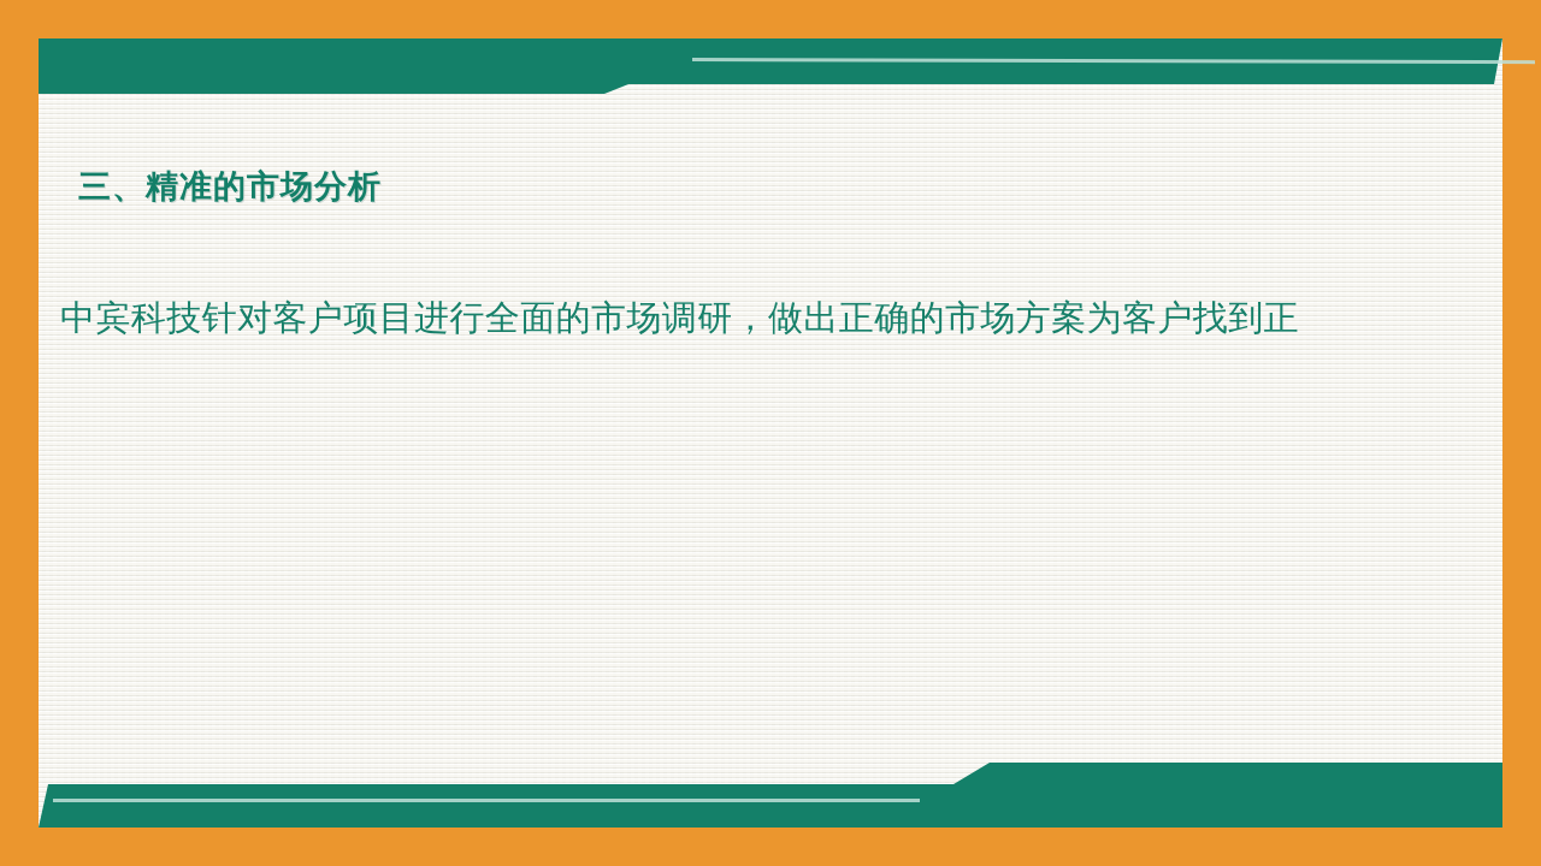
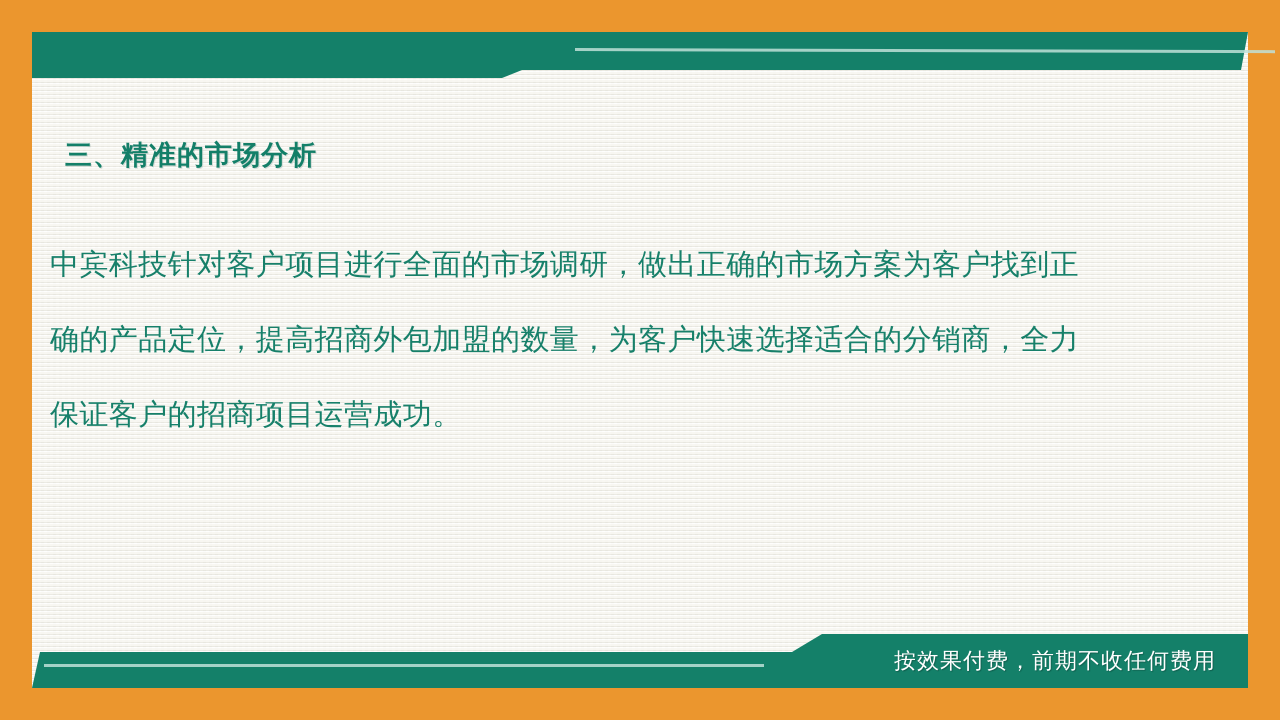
  三、精准的市场分析
  中宾科技针对客户项目进行全面的市场调研，做出正确的市场方案为客户找到正
+ 确的产品定位，提高招商外包加盟的数量，为客户快速选择适合的分销商，全力
+ 保证客户的招商项目运营成功。
+ 按效果付费，前期不收任何费用
